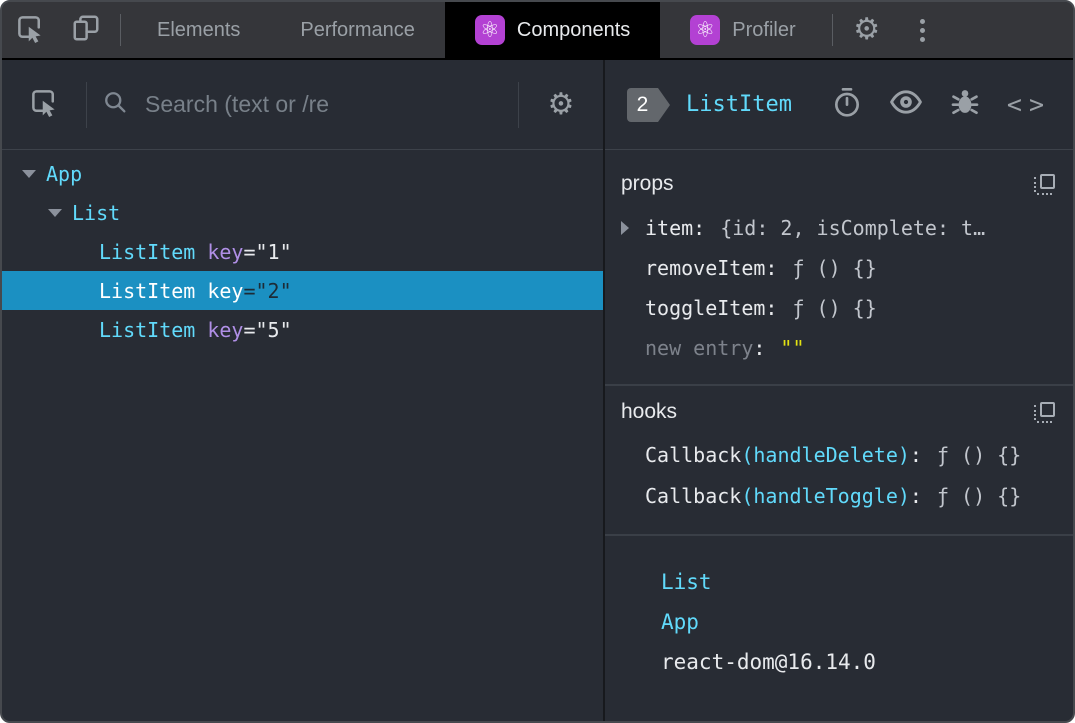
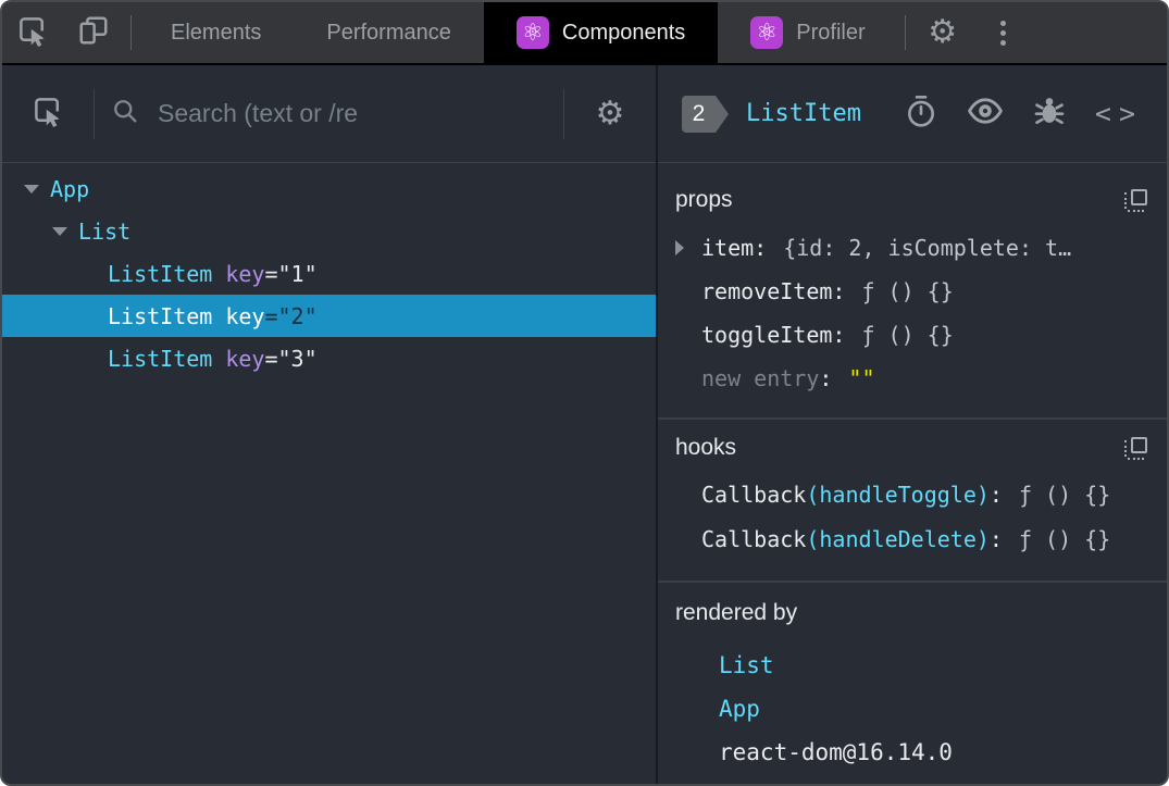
  Elements
  Performance
  ⚛
  Components
  ⚛
  Profiler
  ⚙
  Search (text or /re
  ⚙
  App
  List
  ListItem
  key
  ="1"
  ListItem
  key
  ="2"
  ListItem
  key
- ="5"
+ ="3"
  2
  ListItem
  <>
  props
  item
  :
  {id: 2, isComplete: t…
  removeItem
  :
  ƒ () {}
  toggleItem
  :
  ƒ () {}
  new entry
  :
  ""
  hooks
  Callback
- (handleDelete)
+ (handleToggle)
  :
  ƒ () {}
  Callback
- (handleToggle)
+ (handleDelete)
  :
  ƒ () {}
+ rendered by
  List
  App
  react-dom@16.14.0
